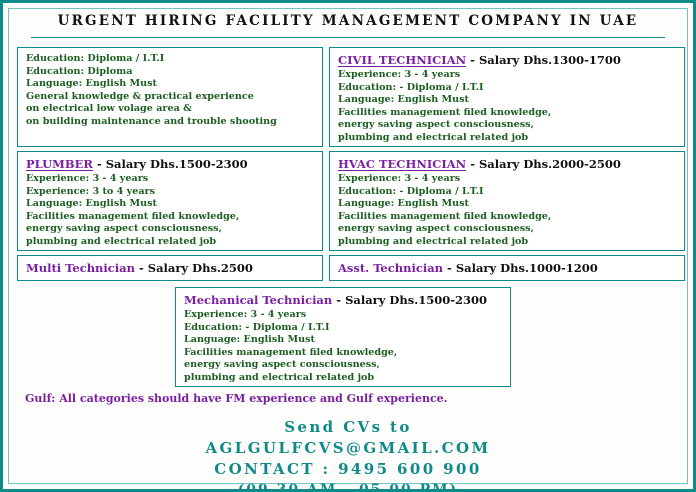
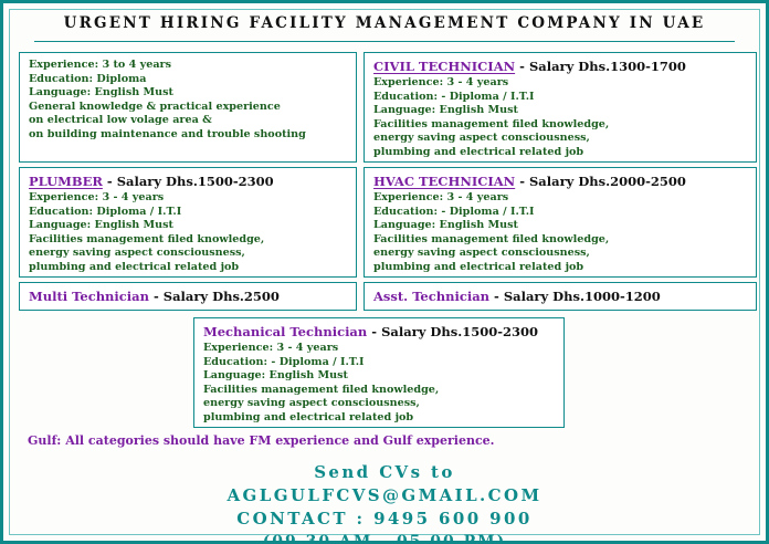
  URGENT HIRING FACILITY MANAGEMENT COMPANY IN UAE
- Education: Diploma / I.T.I
+ Experience: 3 to 4 years
  Education: Diploma
  Language: English Must
  General knowledge & practical experience
  on electrical low volage area &
  on building maintenance and trouble shooting
  CIVIL TECHNICIAN - Salary Dhs.1300-1700
  Experience: 3 - 4 years
  Education: - Diploma / I.T.I
  Language: English Must
  Facilities management filed knowledge,
  energy saving aspect consciousness,
  plumbing and electrical related job
  PLUMBER - Salary Dhs.1500-2300
  Experience: 3 - 4 years
- Experience: 3 to 4 years
+ Education: Diploma / I.T.I
  Language: English Must
  Facilities management filed knowledge,
  energy saving aspect consciousness,
  plumbing and electrical related job
  HVAC TECHNICIAN - Salary Dhs.2000-2500
  Experience: 3 - 4 years
  Education: - Diploma / I.T.I
  Language: English Must
  Facilities management filed knowledge,
  energy saving aspect consciousness,
  plumbing and electrical related job
  Multi Technician - Salary Dhs.2500
  Asst. Technician - Salary Dhs.1000-1200
  Mechanical Technician - Salary Dhs.1500-2300
  Experience: 3 - 4 years
  Education: - Diploma / I.T.I
  Language: English Must
  Facilities management filed knowledge,
  energy saving aspect consciousness,
  plumbing and electrical related job
  Gulf: All categories should have FM experience and Gulf experience.
  Send CVs to
  AGLGULFCVS@GMAIL.COM
  CONTACT : 9495 600 900
